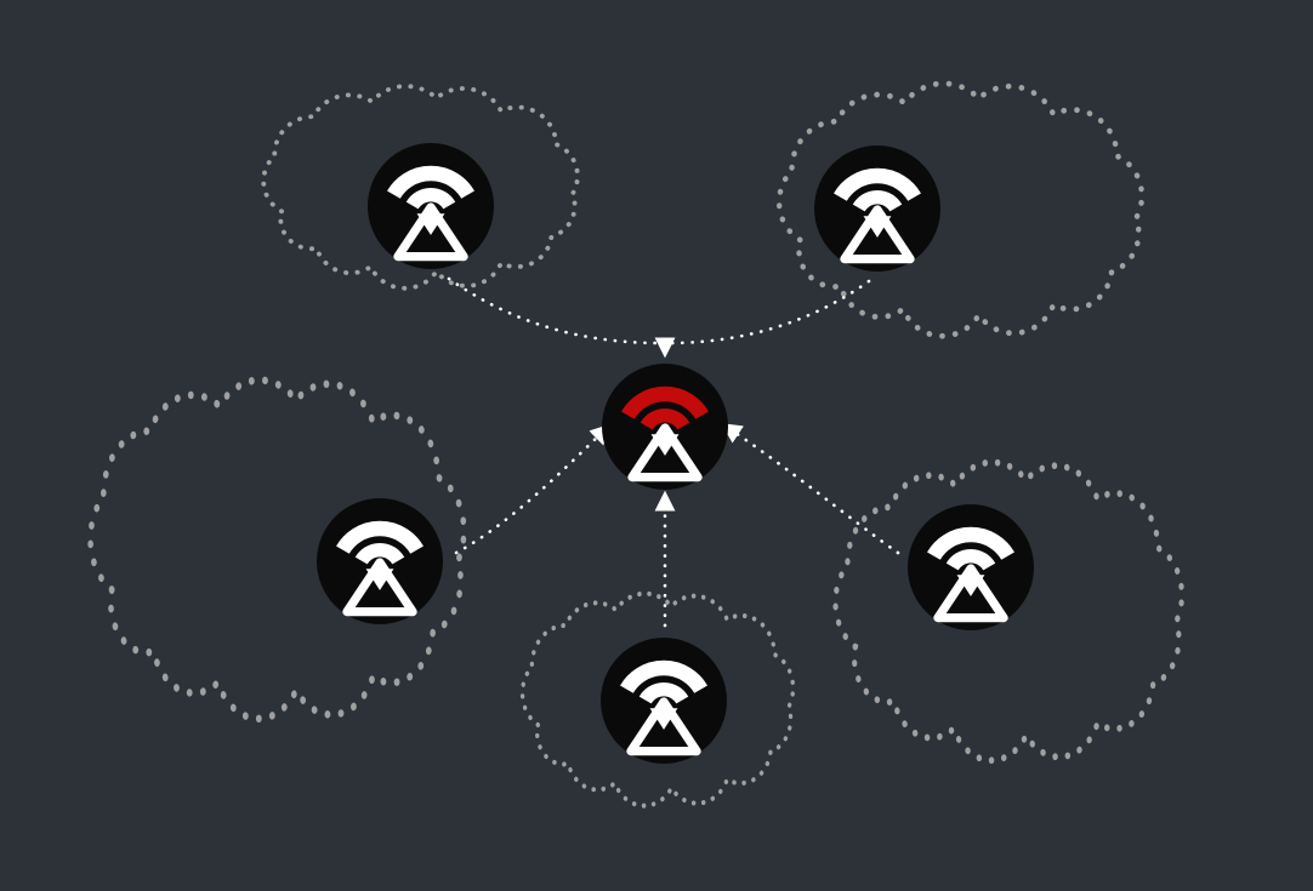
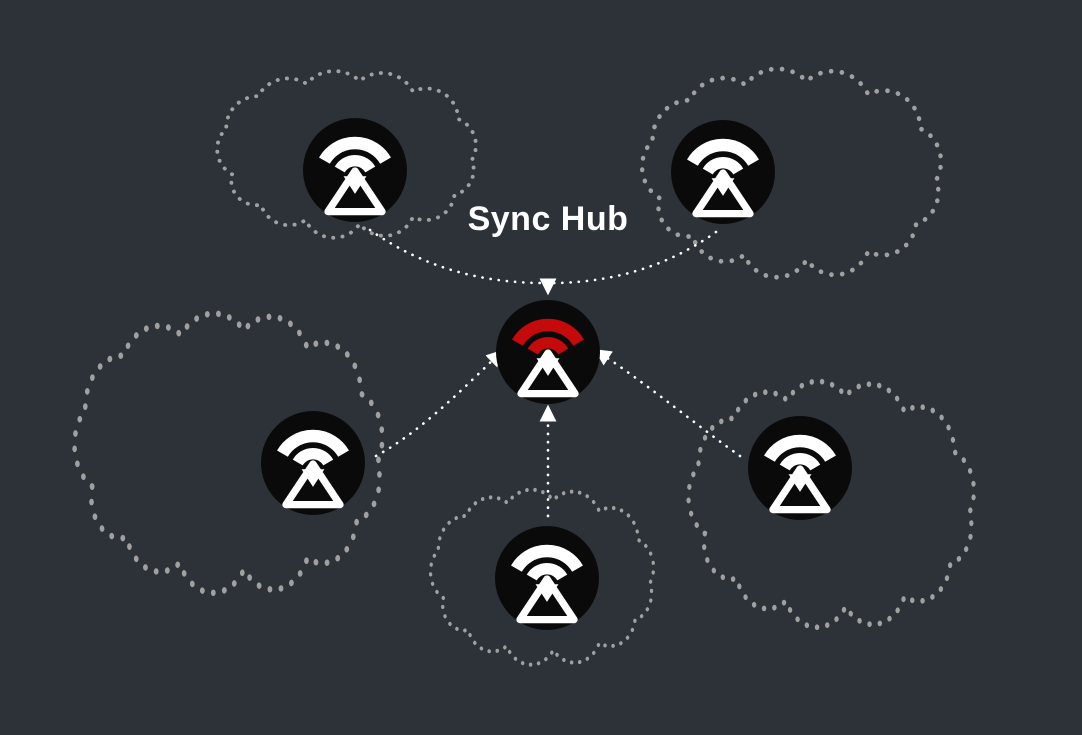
+ Sync Hub
